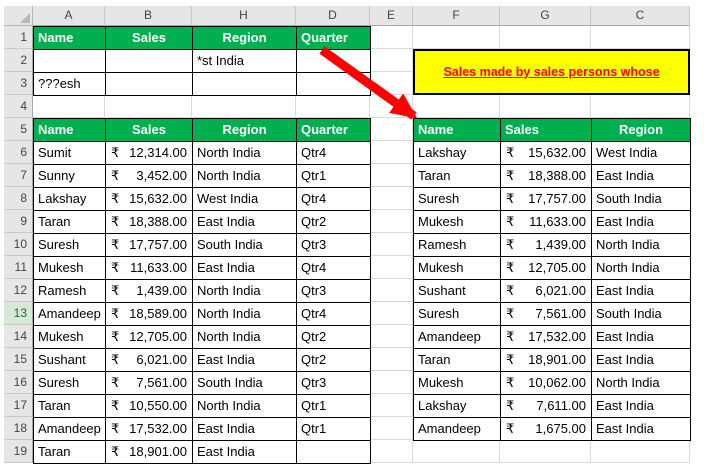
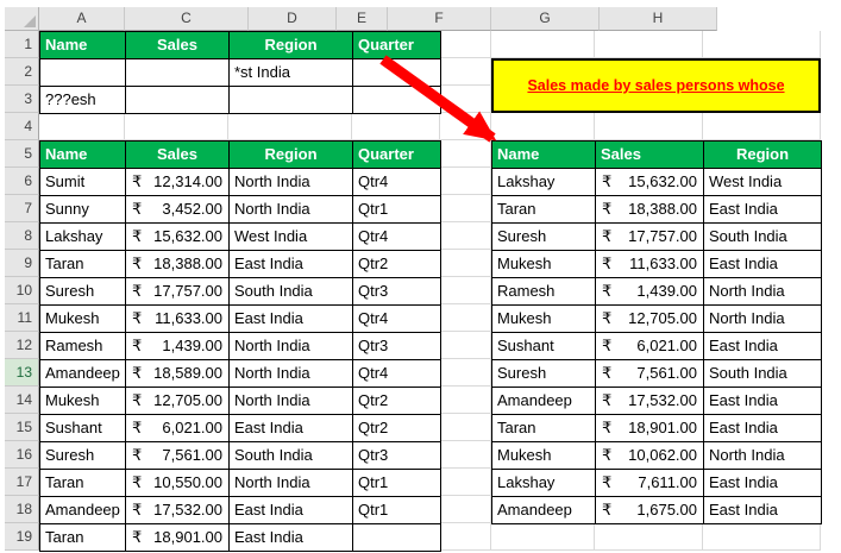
  A
- B
- H
+ C
  D
  E
  F
  G
- C
+ H
  1
  2
  3
  4
  5
  6
  7
  8
  9
  10
  11
  12
  13
  14
  15
  16
  17
  18
  19
  Name
  Sales
  Region
  Quarter
  *st India
  ???esh
  Name
  Sales
  Region
  Quarter
  Sumit
  ₹
  12,314.00
  North India
  Qtr4
  Sunny
  ₹
  3,452.00
  North India
  Qtr1
  Lakshay
  ₹
  15,632.00
  West India
  Qtr4
  Taran
  ₹
  18,388.00
  East India
  Qtr2
  Suresh
  ₹
  17,757.00
  South India
  Qtr3
  Mukesh
  ₹
  11,633.00
  East India
  Qtr4
  Ramesh
  ₹
  1,439.00
  North India
  Qtr3
  Amandeep
  ₹
  18,589.00
  North India
  Qtr4
  Mukesh
  ₹
  12,705.00
  North India
  Qtr2
  Sushant
  ₹
  6,021.00
  East India
  Qtr2
  Suresh
  ₹
  7,561.00
  South India
  Qtr3
  Taran
  ₹
  10,550.00
  North India
  Qtr1
  Amandeep
  ₹
  17,532.00
  East India
  Qtr1
  Taran
  ₹
  18,901.00
  East India
  Name
  Sales
  Region
  Lakshay
  ₹
  15,632.00
  West India
  Taran
  ₹
  18,388.00
  East India
  Suresh
  ₹
  17,757.00
  South India
  Mukesh
  ₹
  11,633.00
  East India
  Ramesh
  ₹
  1,439.00
  North India
  Mukesh
  ₹
  12,705.00
  North India
  Sushant
  ₹
  6,021.00
  East India
  Suresh
  ₹
  7,561.00
  South India
  Amandeep
  ₹
  17,532.00
  East India
  Taran
  ₹
  18,901.00
  East India
  Mukesh
  ₹
  10,062.00
  North India
  Lakshay
  ₹
  7,611.00
  East India
  Amandeep
  ₹
  1,675.00
  East India
  Sales made by sales persons whose
